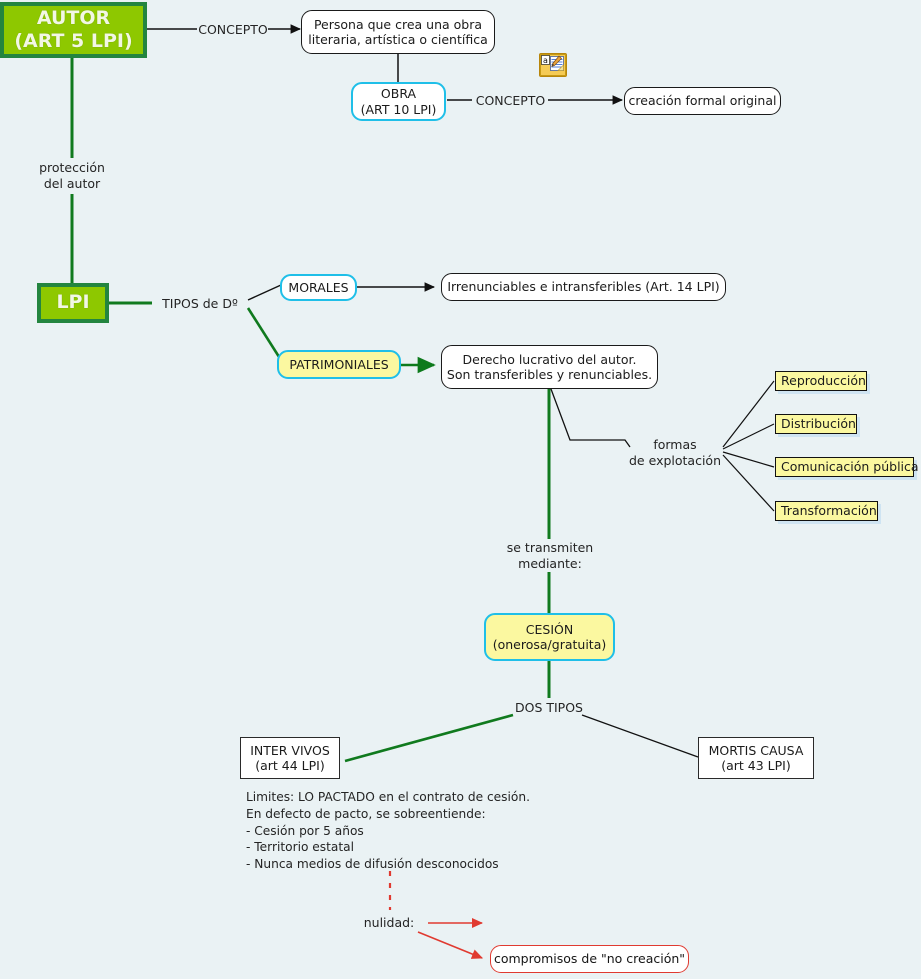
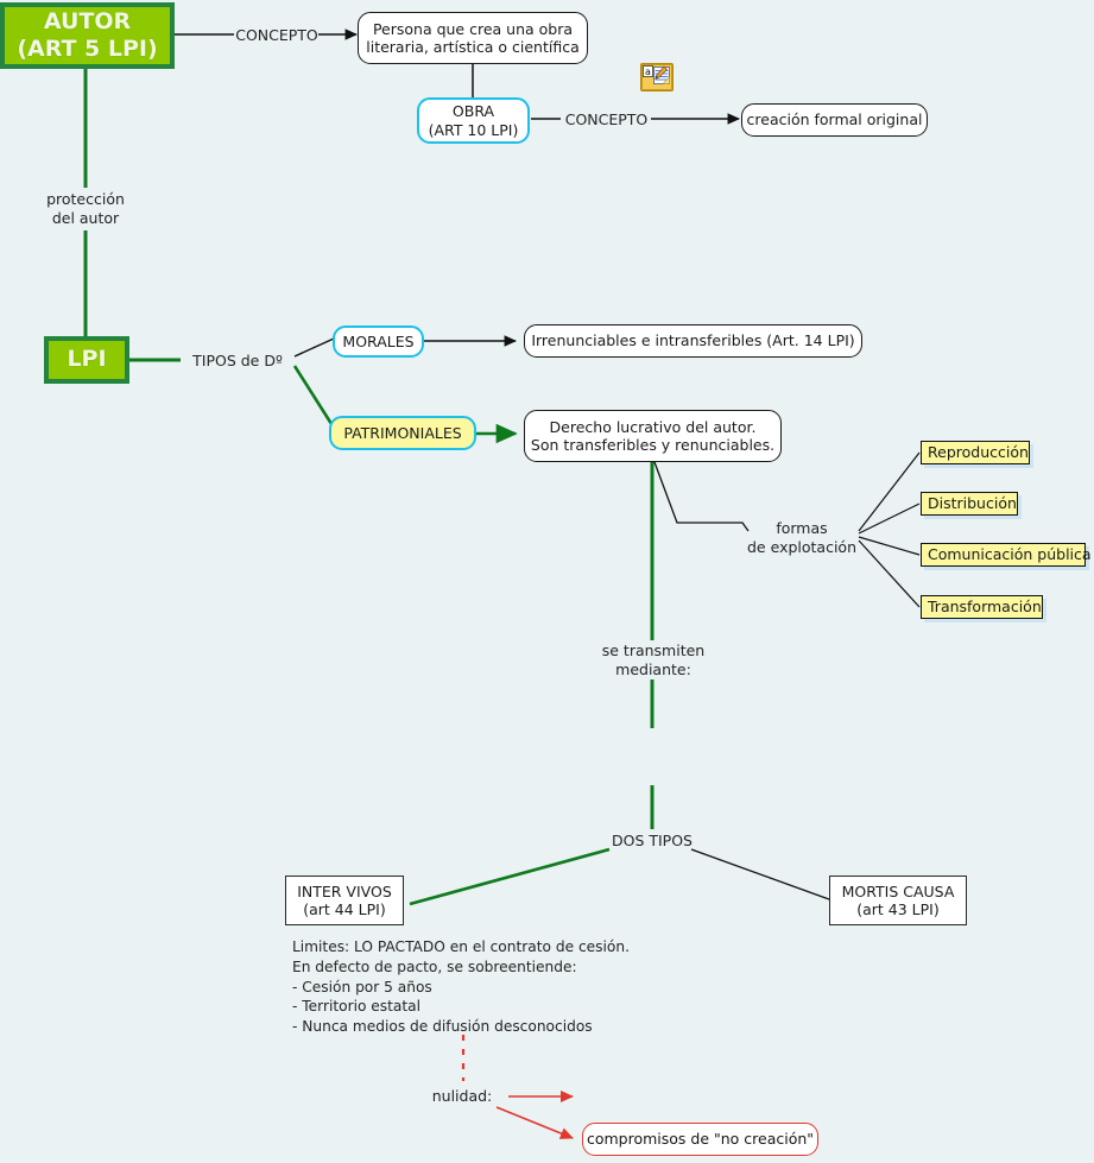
  AUTOR
  (ART 5 LPI)
  Persona que crea una obra
  literaria, artística o científica
  OBRA
  (ART 10 LPI)
  creación formal original
  LPI
  MORALES
  PATRIMONIALES
  Irrenunciables e intransferibles (Art. 14 LPI)
  Derecho lucrativo del autor.
  Son transferibles y renunciables.
  Reproducción
  Distribución
  Comunicación pública
  Transformación
- CESIÓN
- (onerosa/gratuita)
  INTER VIVOS
  (art 44 LPI)
  MORTIS CAUSA
  (art 43 LPI)
  compromisos de "no creación"
  CONCEPTO
  CONCEPTO
  protección
  del autor
  TIPOS de Dº
  formas
  de explotación
  se transmiten
  mediante:
  DOS TIPOS
  Limites: LO PACTADO en el contrato de cesión.
  En defecto de pacto, se sobreentiende:
  - Cesión por 5 años
  - Territorio estatal
  - Nunca medios de difusión desconocidos
  nulidad:
  a
